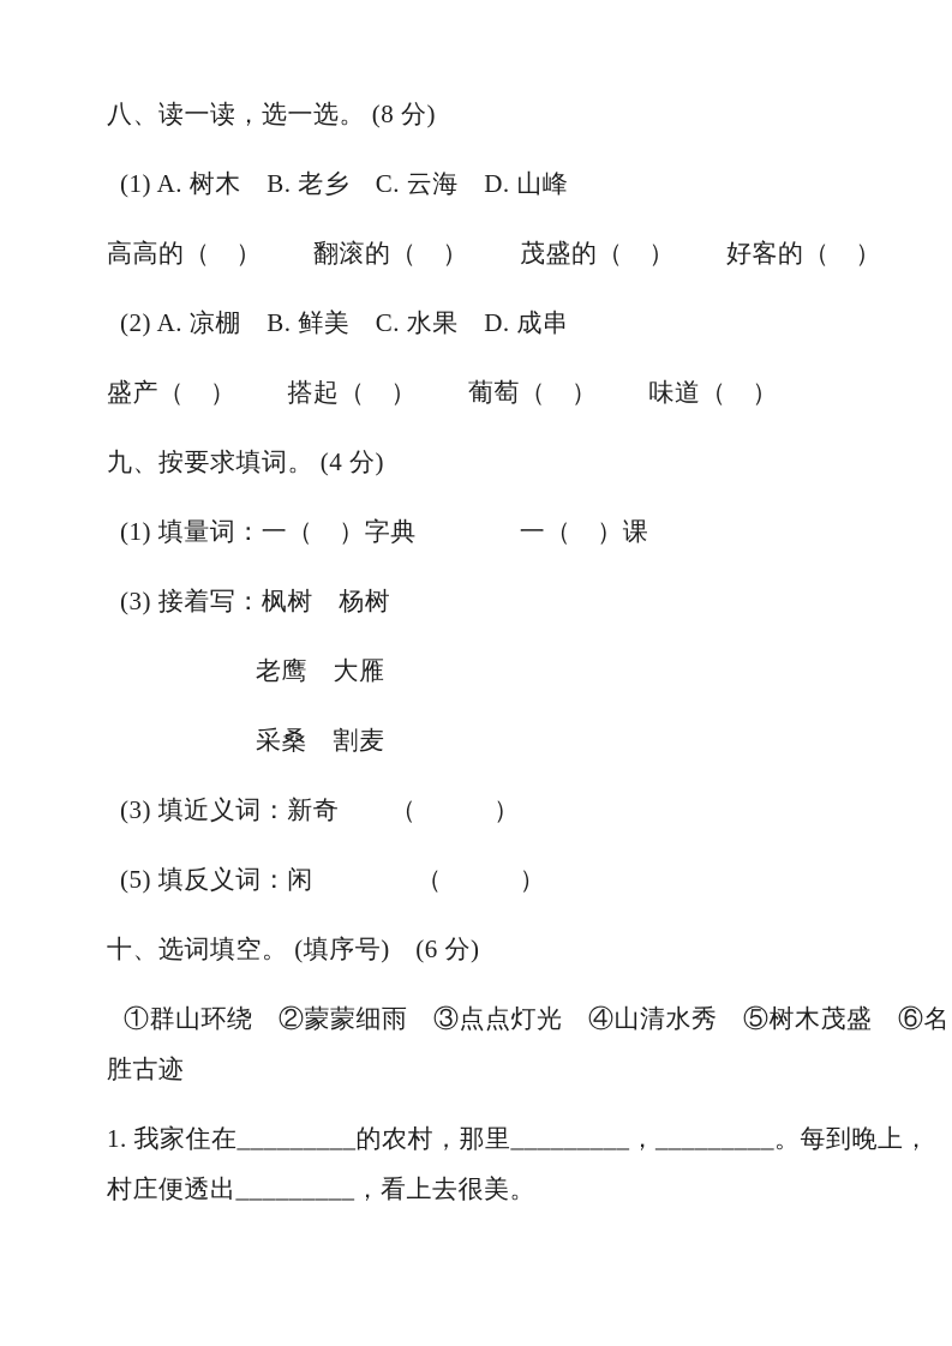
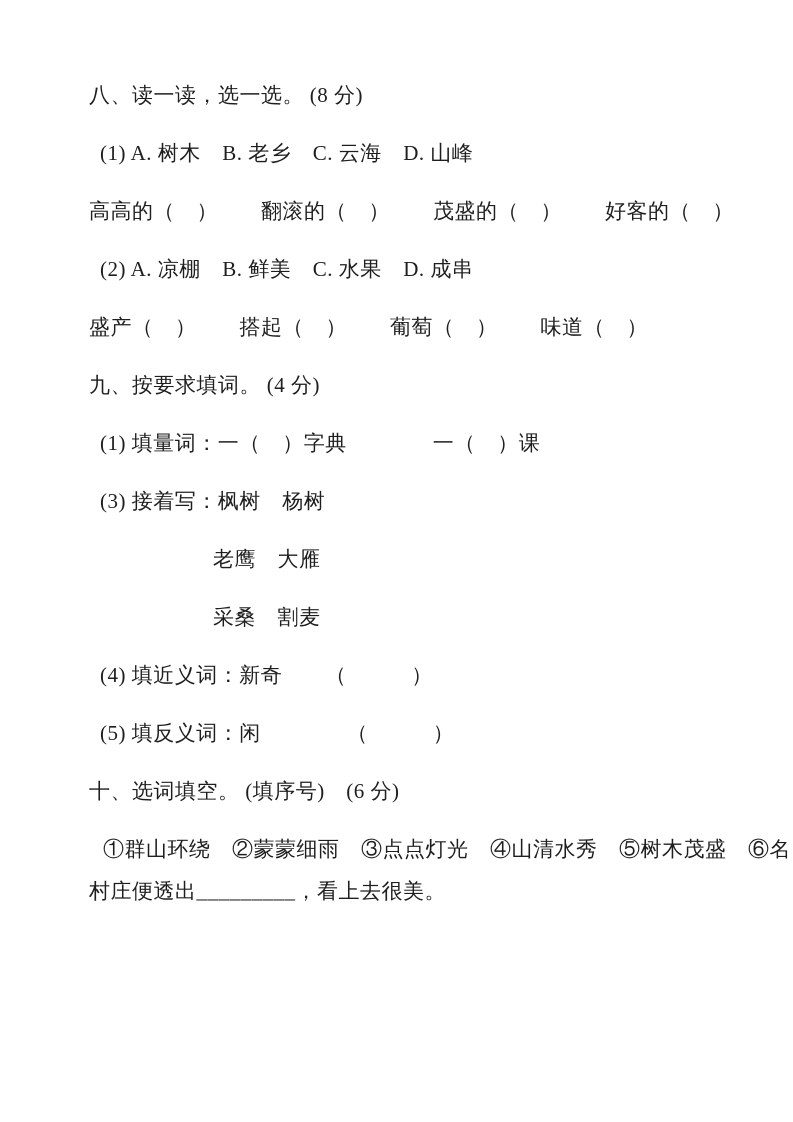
  八、读一读，选一选。 (8 分)
  (1) A. 树木 B. 老乡 C. 云海 D. 山峰
  高高的（ ） 翻滚的（ ） 茂盛的（ ） 好客的（ ）
  (2) A. 凉棚 B. 鲜美 C. 水果 D. 成串
  盛产（ ） 搭起（ ） 葡萄（ ） 味道（ ）
  九、按要求填词。 (4 分)
  (1) 填量词：一（ ）字典 一（ ）课
  (3) 接着写：枫树 杨树
  老鹰 大雁
  采桑 割麦
- (3) 填近义词：新奇 （ ）
+ (4) 填近义词：新奇 （ ）
  (5) 填反义词：闲 （ ）
  十、选词填空。 (填序号) (6 分)
  ①群山环绕 ②蒙蒙细雨 ③点点灯光 ④山清水秀 ⑤树木茂盛 ⑥名
- 胜古迹
- 1. 我家住在_________的农村，那里_________，_________。每到晚上，
  村庄便透出_________，看上去很美。
